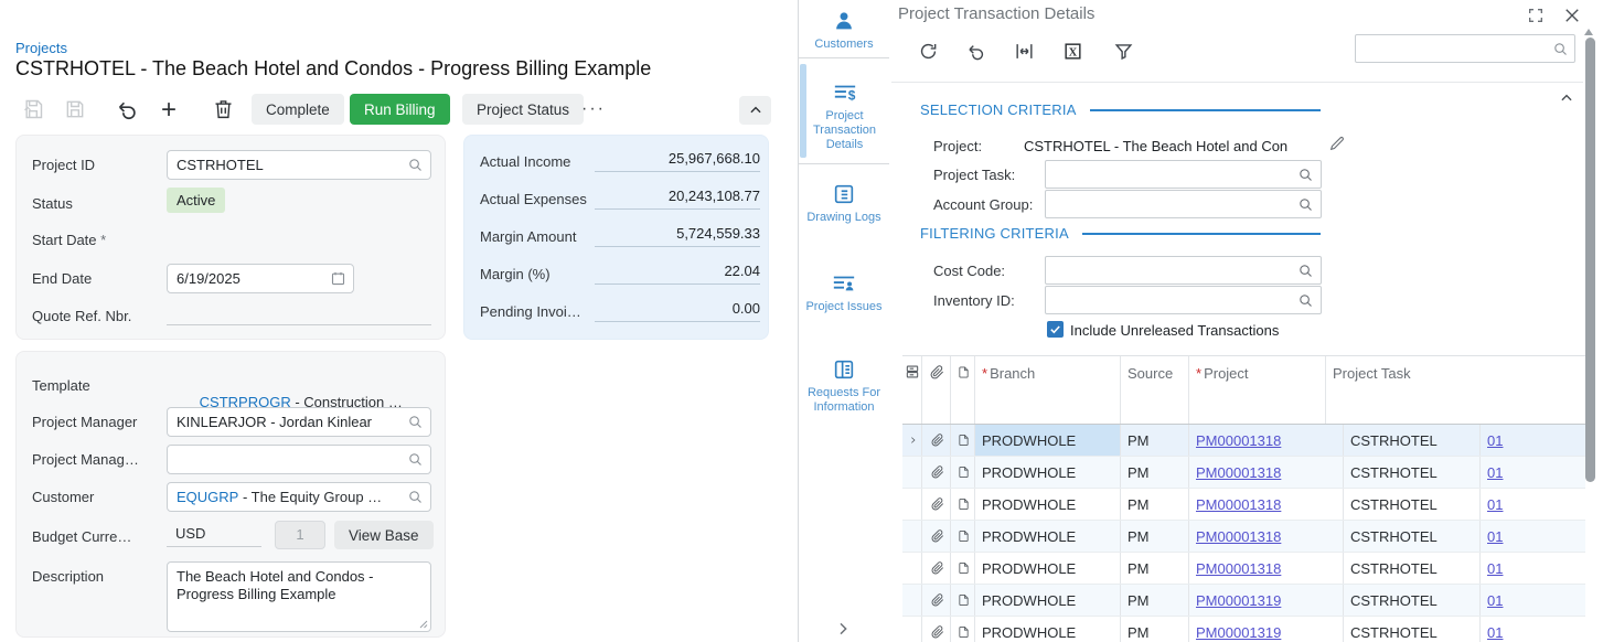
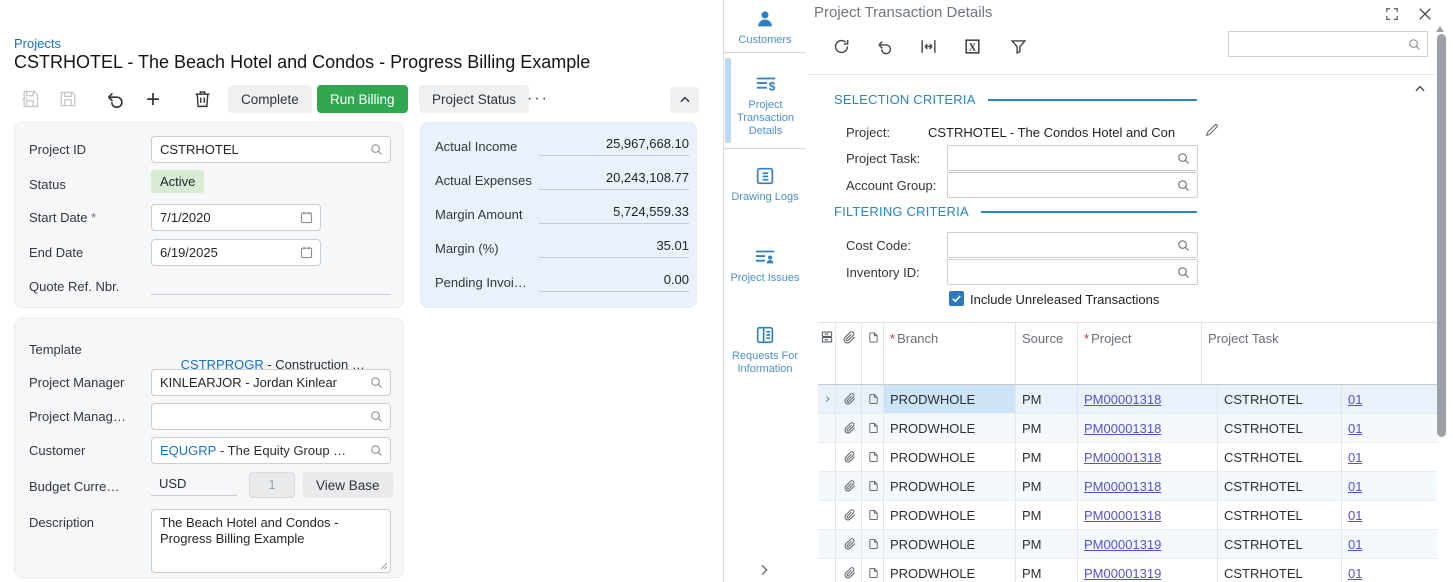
  Projects
  CSTRHOTEL - The Beach Hotel and Condos - Progress Billing Example
  +
  Complete
  Run Billing
  Project Status
  ···
  Project ID
  CSTRHOTEL
  Status
  Active
  Start Date *
+ 7/1/2020
  End Date
  6/19/2025
  Quote Ref. Nbr.
  Actual Income
  25,967,668.10
  Actual Expenses
  20,243,108.77
  Margin Amount
  5,724,559.33
  Margin (%)
- 22.04
+ 35.01
  Pending Invoi…
  0.00
  Template
  CSTRPROGR - Construction …
  Project Manager
  KINLEARJOR - Jordan Kinlear
  Project Manag…
  Customer
  EQUGRP
  - The Equity Group …
  Budget Curre…
  USD
  1
  View Base
  Description
  Customers
  $
  Project Transaction Details
  Drawing Logs
  Project Issues
  Requests For Information
  Project Transaction Details
  X
  SELECTION CRITERIA
  Project:
- CSTRHOTEL - The Beach Hotel and Con
+ CSTRHOTEL - The Condos Hotel and Con
  Project Task:
  Account Group:
  FILTERING CRITERIA
  Cost Code:
  Inventory ID:
  Include Unreleased Transactions
  *
  Branch
  Source
  *
  Project
  Project Task
  PRODWHOLE
  PM
  PM00001318
  CSTRHOTEL
  01
  PRODWHOLE
  PM
  PM00001318
  CSTRHOTEL
  01
  PRODWHOLE
  PM
  PM00001318
  CSTRHOTEL
  01
  PRODWHOLE
  PM
  PM00001318
  CSTRHOTEL
  01
  PRODWHOLE
  PM
  PM00001318
  CSTRHOTEL
  01
  PRODWHOLE
  PM
  PM00001319
  CSTRHOTEL
  01
  PRODWHOLE
  PM
  PM00001319
  CSTRHOTEL
  01
